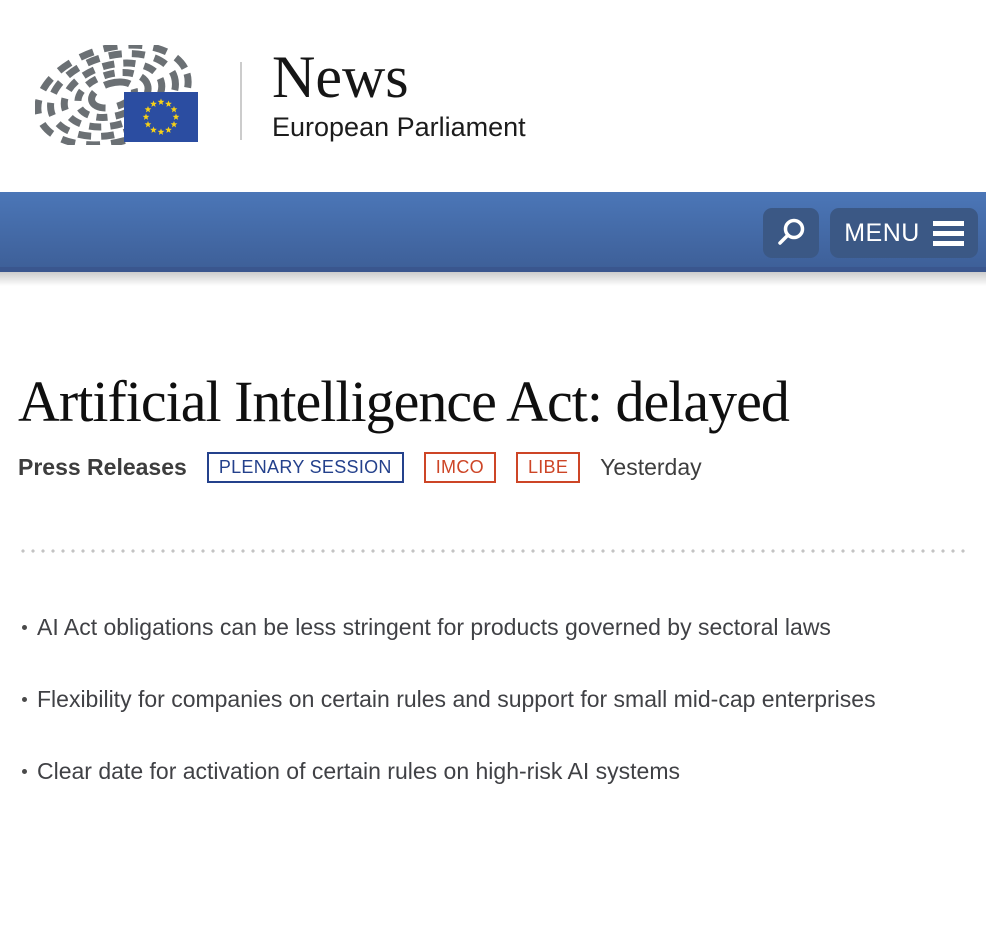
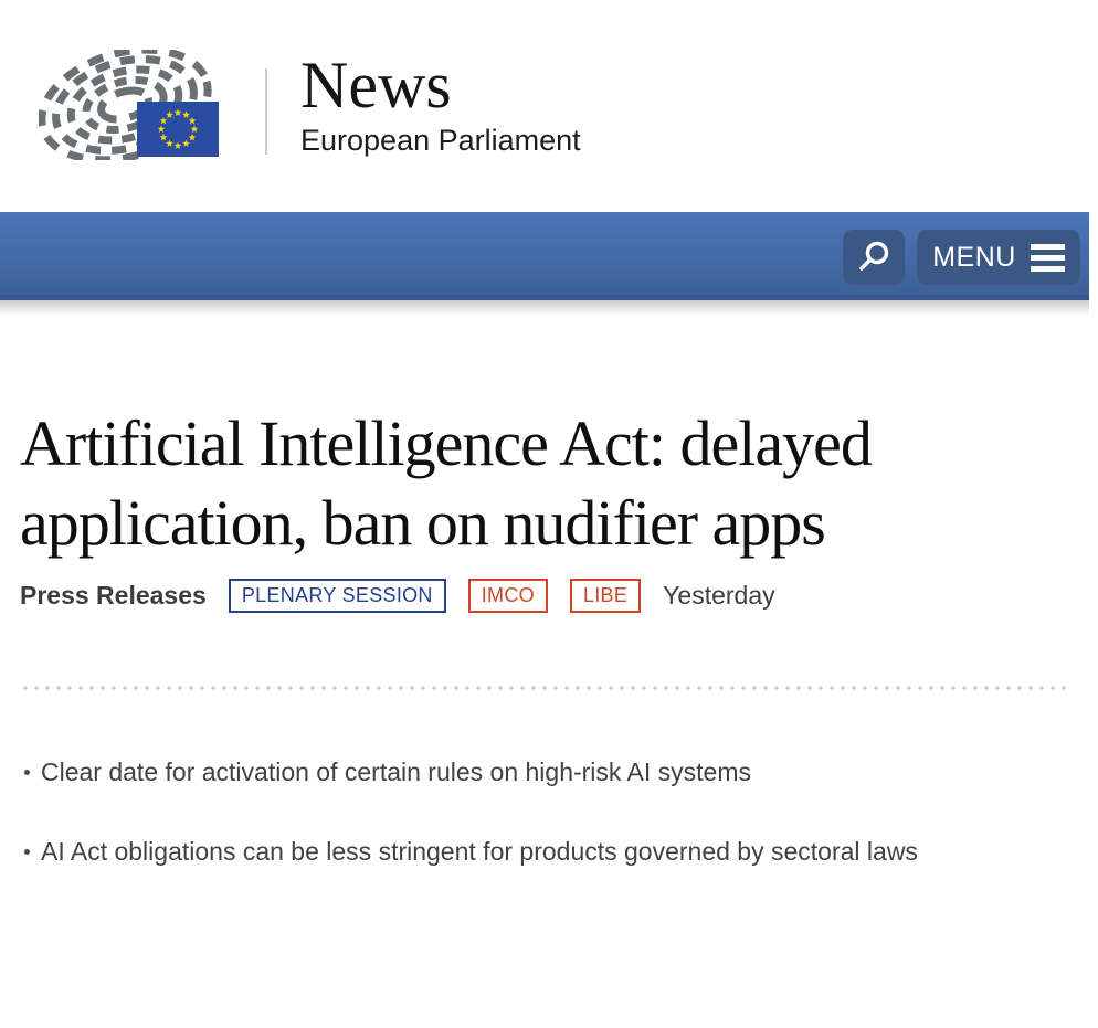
  News
  European Parliament
  MENU
  Artificial Intelligence Act: delayed
+ application, ban on nudifier apps
  Press Releases
  PLENARY SESSION
  IMCO
  LIBE
  Yesterday
- AI Act obligations can be less stringent for products governed by sectoral laws
+ Clear date for activation of certain rules on high-risk AI systems
- Flexibility for companies on certain rules and support for small mid-cap enterprises
- Clear date for activation of certain rules on high-risk AI systems
+ AI Act obligations can be less stringent for products governed by sectoral laws
